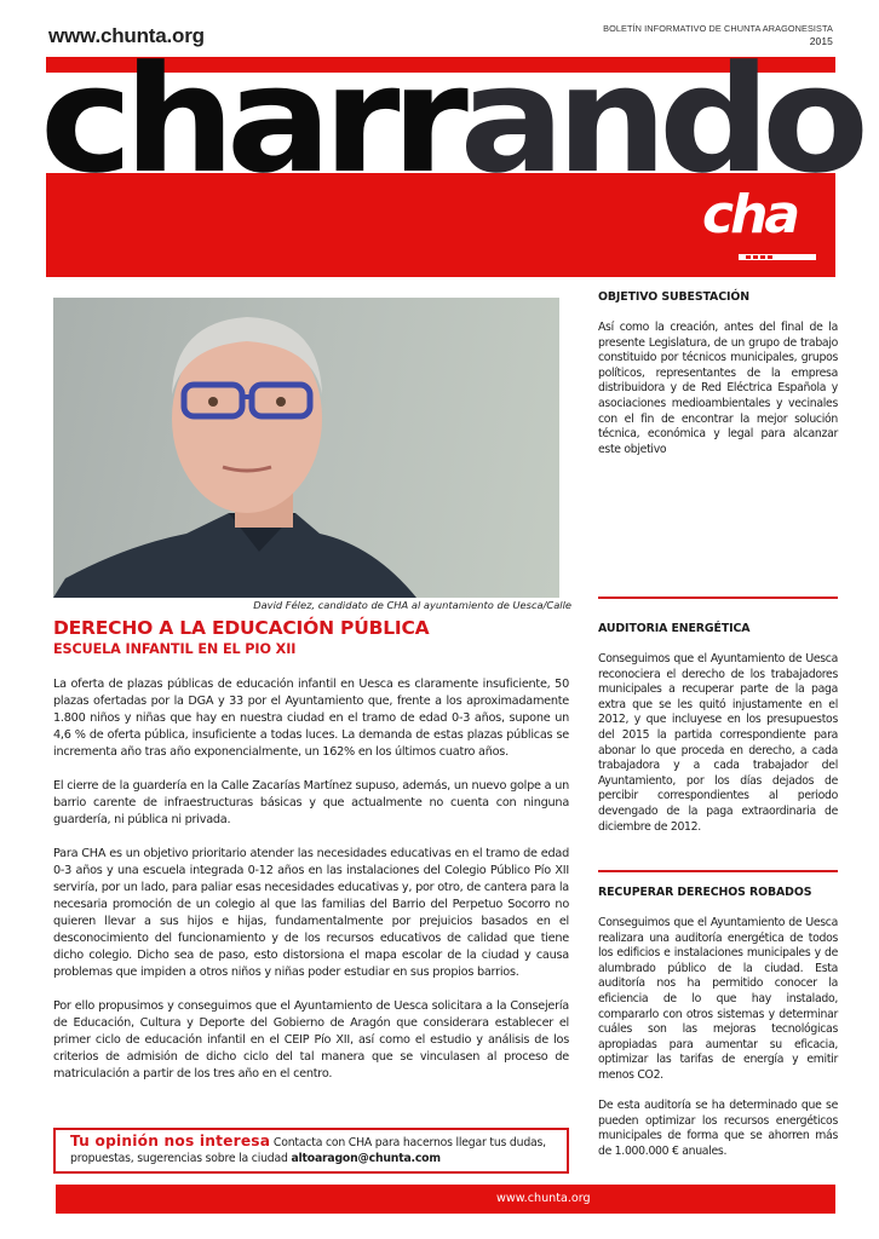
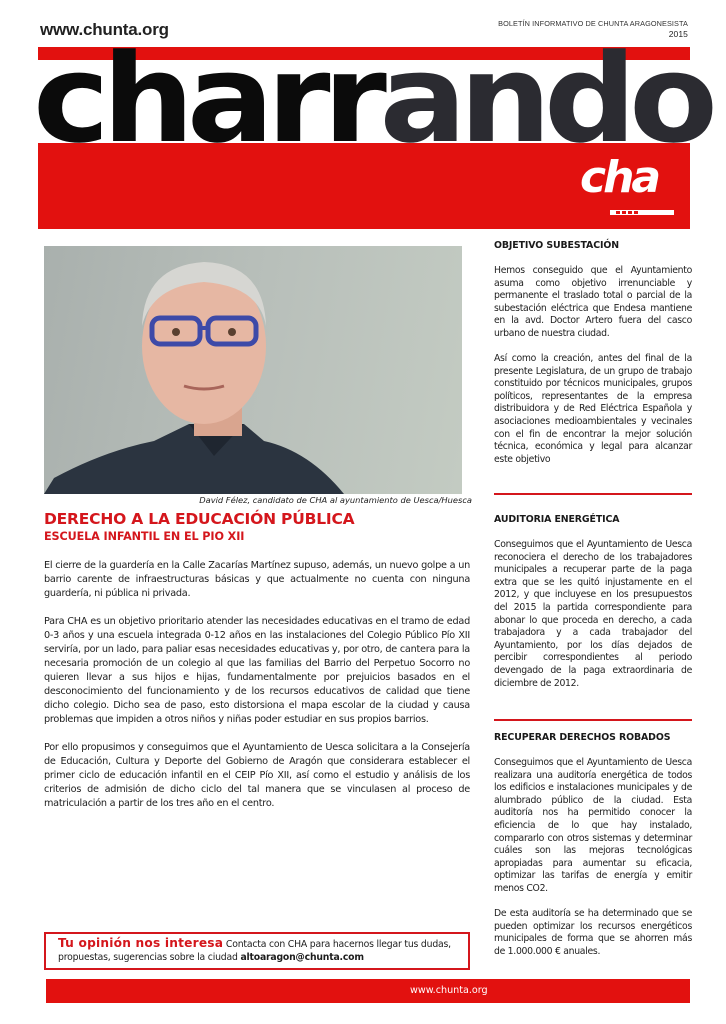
  www.chunta.org
  BOLETÍN INFORMATIVO DE CHUNTA ARAGONESISTA
  2015
  charrando
  cha
- David Félez, candidato de CHA al ayuntamiento de Uesca/Calle
+ David Félez, candidato de CHA al ayuntamiento de Uesca/Huesca
  DERECHO A LA EDUCACIÓN PÚBLICA
  ESCUELA INFANTIL EN EL PIO XII
- La oferta de plazas públicas de educación infantil en Uesca es claramente insuficiente, 50 plazas ofertadas por la DGA y 33 por el Ayuntamiento que, frente a los aproximadamente 1.800 niños y niñas que hay en nuestra ciudad en el tramo de edad 0-3 años, supone un 4,6 % de oferta pública, insuficiente a todas luces. La demanda de estas plazas públicas se incrementa año tras año exponencialmente, un 162% en los últimos cuatro años.
  El cierre de la guardería en la Calle Zacarías Martínez supuso, además, un nuevo golpe a un barrio carente de infraestructuras básicas y que actualmente no cuenta con ninguna guardería, ni pública ni privada.
  Para CHA es un objetivo prioritario atender las necesidades educativas en el tramo de edad 0-3 años y una escuela integrada 0-12 años en las instalaciones del Colegio Público Pío XII serviría, por un lado, para paliar esas necesidades educativas y, por otro, de cantera para la necesaria promoción de un colegio al que las familias del Barrio del Perpetuo Socorro no quieren llevar a sus hijos e hijas, fundamentalmente por prejuicios basados en el desconocimiento del funcionamiento y de los recursos educativos de calidad que tiene dicho colegio. Dicho sea de paso, esto distorsiona el mapa escolar de la ciudad y causa problemas que impiden a otros niños y niñas poder estudiar en sus propios barrios.
  Por ello propusimos y conseguimos que el Ayuntamiento de Uesca solicitara a la Consejería de Educación, Cultura y Deporte del Gobierno de Aragón que considerara establecer el primer ciclo de educación infantil en el CEIP Pío XII, así como el estudio y análisis de los criterios de admisión de dicho ciclo del tal manera que se vinculasen al proceso de matriculación a partir de los tres año en el centro.
  Tu opinión nos interesa Contacta con CHA para hacernos llegar tus dudas, propuestas, sugerencias sobre la ciudad altoaragon@chunta.com
  www.chunta.org
  OBJETIVO SUBESTACIÓN
+ Hemos conseguido que el Ayuntamiento asuma como objetivo irrenunciable y permanente el traslado total o parcial de la subestación eléctrica que Endesa mantiene en la avd. Doctor Artero fuera del casco urbano de nuestra ciudad.
  Así como la creación, antes del final de la presente Legislatura, de un grupo de trabajo constituido por técnicos municipales, grupos políticos, representantes de la empresa distribuidora y de Red Eléctrica Española y asociaciones medioambientales y vecinales con el fin de encontrar la mejor solución técnica, económica y legal para alcanzar este objetivo
  AUDITORIA ENERGÉTICA
  Conseguimos que el Ayuntamiento de Uesca reconociera el derecho de los trabajadores municipales a recuperar parte de la paga extra que se les quitó injustamente en el 2012, y que incluyese en los presupuestos del 2015 la partida correspondiente para abonar lo que proceda en derecho, a cada trabajadora y a cada trabajador del Ayuntamiento, por los días dejados de percibir correspondientes al periodo devengado de la paga extraordinaria de diciembre de 2012.
  RECUPERAR DERECHOS ROBADOS
  Conseguimos que el Ayuntamiento de Uesca realizara una auditoría energética de todos los edificios e instalaciones municipales y de alumbrado público de la ciudad. Esta auditoría nos ha permitido conocer la eficiencia de lo que hay instalado, compararlo con otros sistemas y determinar cuáles son las mejoras tecnológicas apropiadas para aumentar su eficacia, optimizar las tarifas de energía y emitir menos CO2.
  De esta auditoría se ha determinado que se pueden optimizar los recursos energéticos municipales de forma que se ahorren más de 1.000.000 € anuales.
